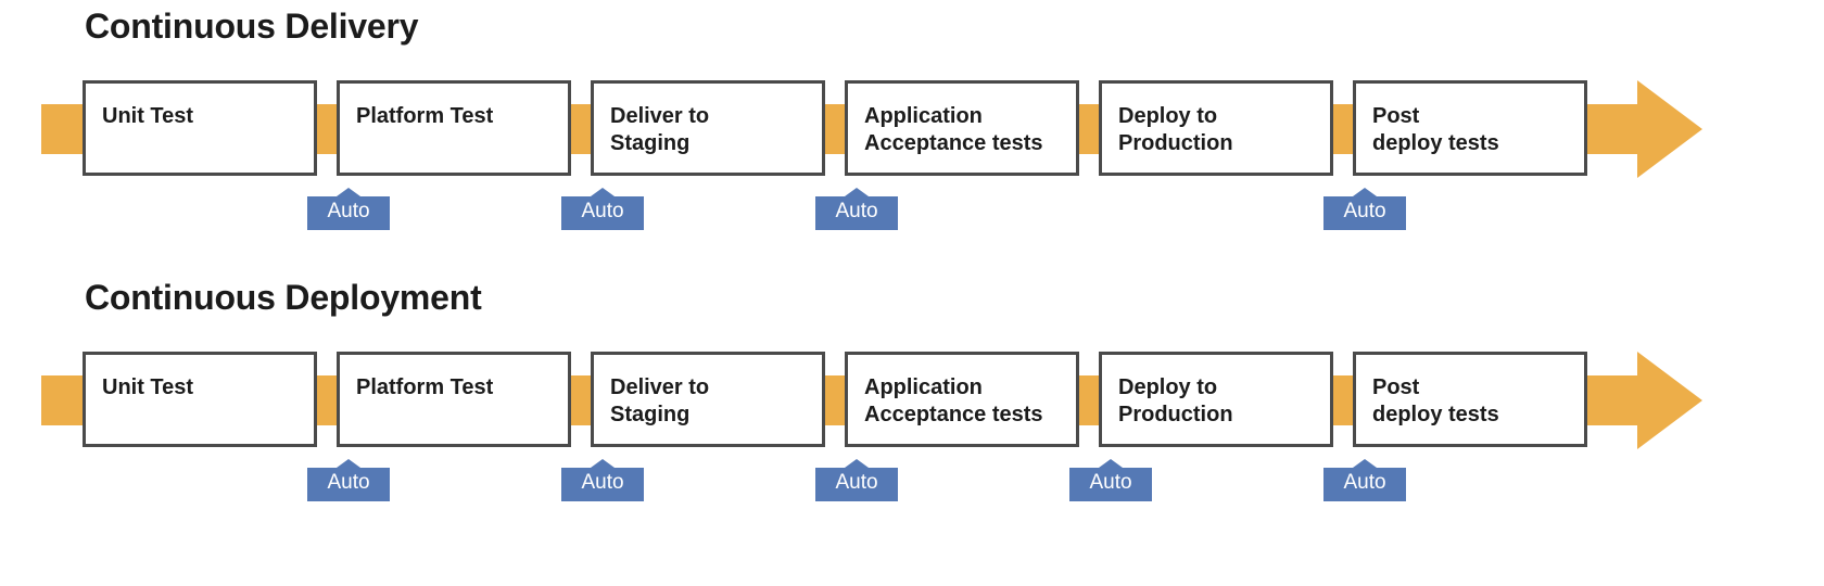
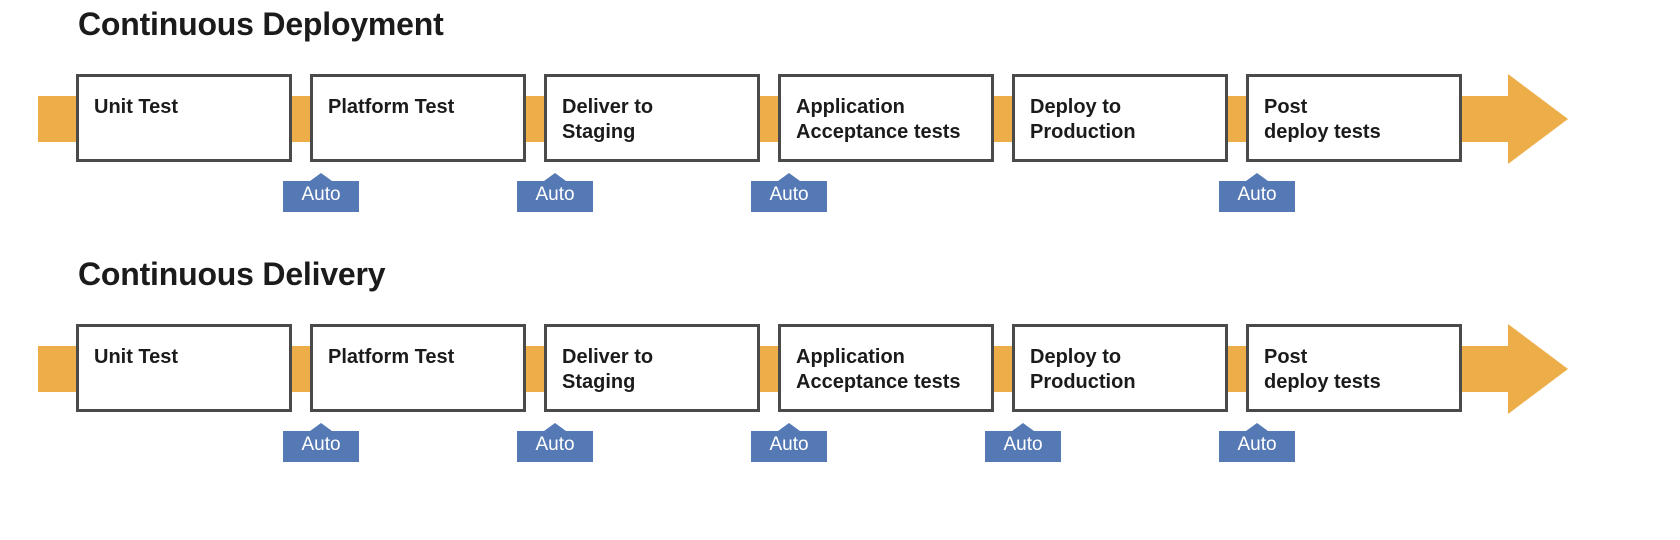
- Continuous Delivery
+ Continuous Deployment
  Unit Test
  Platform Test
  Deliver to
  Staging
  Application
  Acceptance tests
  Deploy to
  Production
  Post
  deploy tests
  Auto
  Auto
  Auto
  Auto
- Continuous Deployment
+ Continuous Delivery
  Unit Test
  Platform Test
  Deliver to
  Staging
  Application
  Acceptance tests
  Deploy to
  Production
  Post
  deploy tests
  Auto
  Auto
  Auto
  Auto
  Auto
